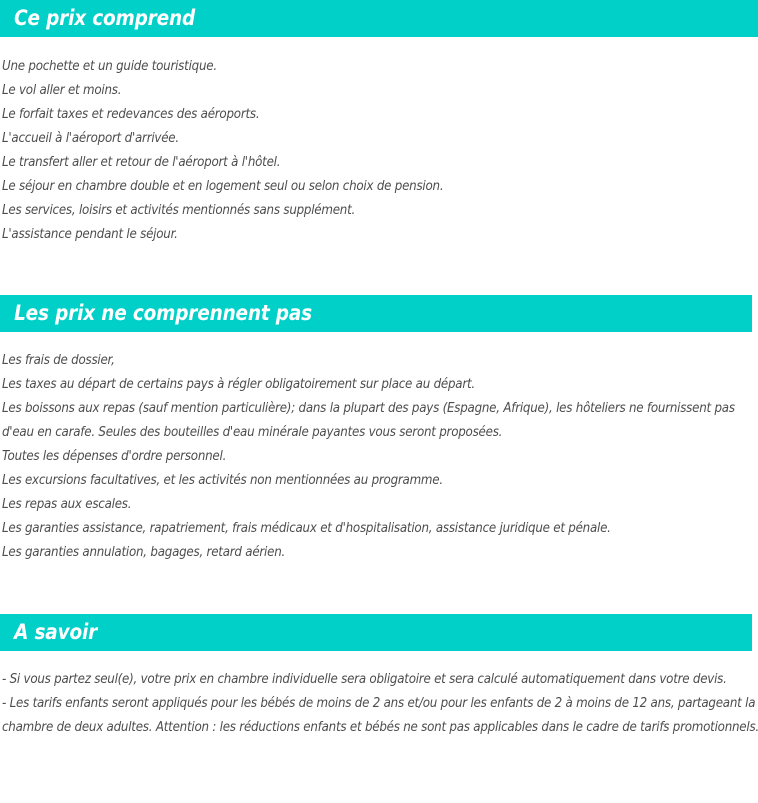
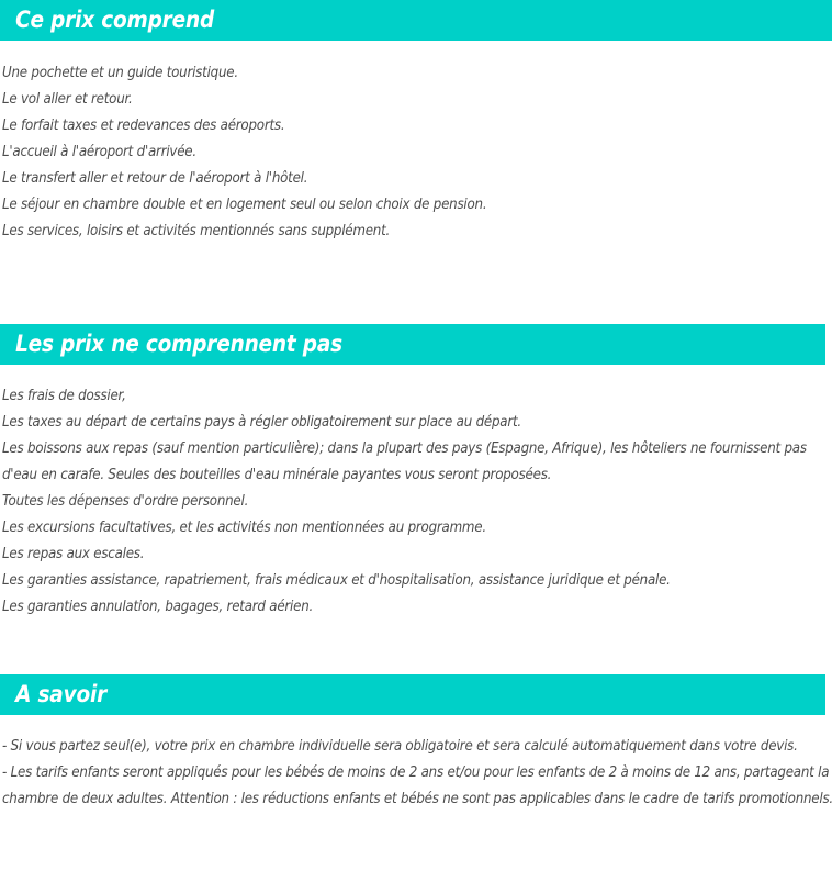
  Ce prix comprend
  Une pochette et un guide touristique.
- Le vol aller et moins.
+ Le vol aller et retour.
  Le forfait taxes et redevances des aéroports.
  L'accueil à l'aéroport d'arrivée.
  Le transfert aller et retour de l'aéroport à l'hôtel.
  Le séjour en chambre double et en logement seul ou selon choix de pension.
  Les services, loisirs et activités mentionnés sans supplément.
- L'assistance pendant le séjour.
  Les prix ne comprennent pas
  Les frais de dossier,
  Les taxes au départ de certains pays à régler obligatoirement sur place au départ.
  Les boissons aux repas (sauf mention particulière); dans la plupart des pays (Espagne, Afrique), les hôteliers ne fournissent pas d'eau en carafe. Seules des bouteilles d'eau minérale payantes vous seront proposées.
  Toutes les dépenses d'ordre personnel.
  Les excursions facultatives, et les activités non mentionnées au programme.
  Les repas aux escales.
  Les garanties assistance, rapatriement, frais médicaux et d'hospitalisation, assistance juridique et pénale.
  Les garanties annulation, bagages, retard aérien.
  A savoir
  - Si vous partez seul(e), votre prix en chambre individuelle sera obligatoire et sera calculé automatiquement dans votre devis.
  - Les tarifs enfants seront appliqués pour les bébés de moins de 2 ans et/ou pour les enfants de 2 à moins de 12 ans, partageant la chambre de deux adultes. Attention : les réductions enfants et bébés ne sont pas applicables dans le cadre de tarifs promotionnels.
